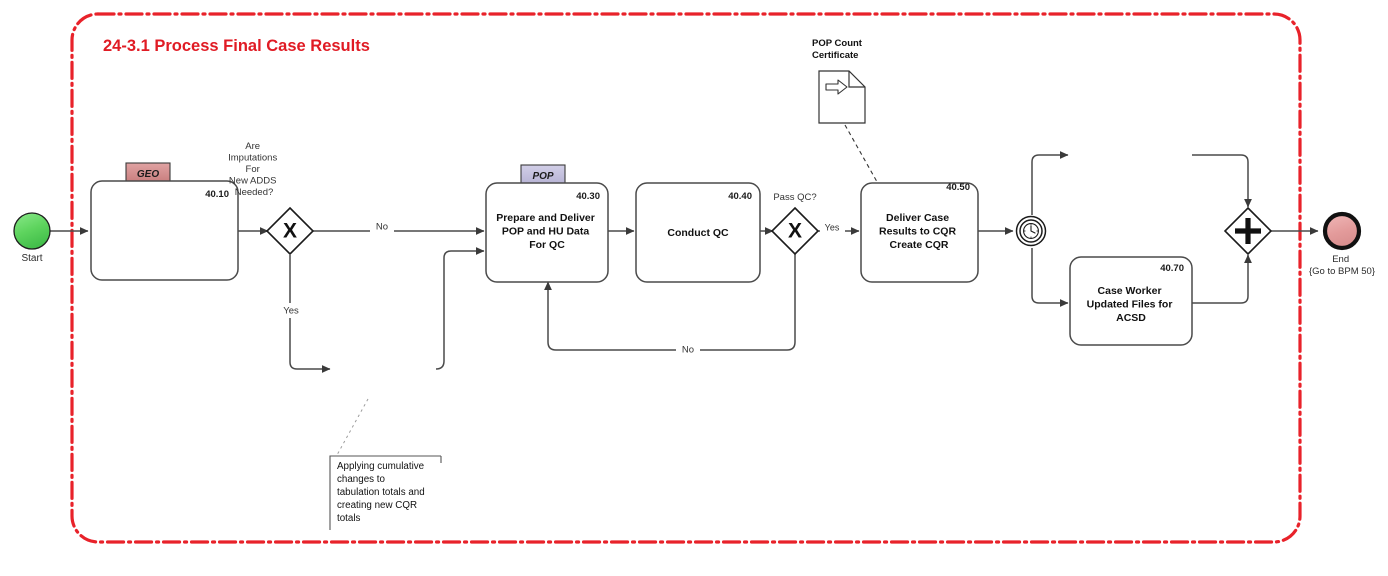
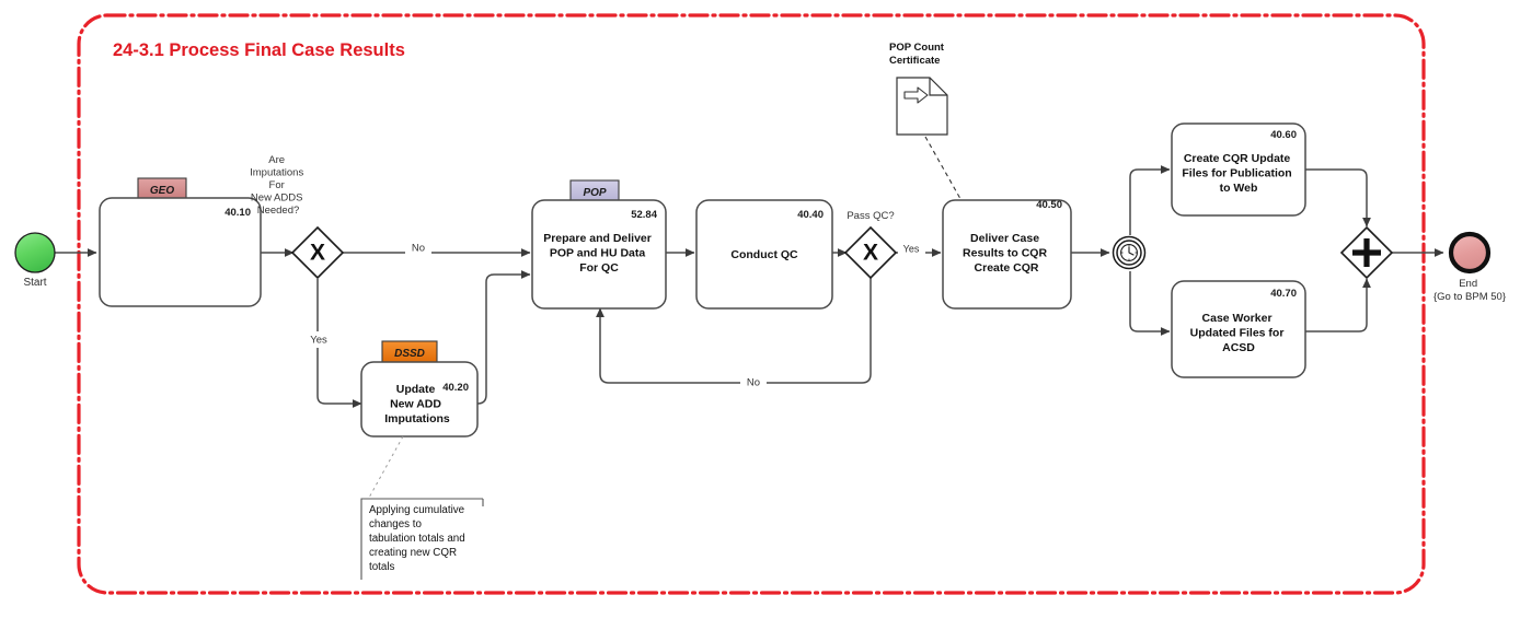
  24-3.1 Process Final Case Results
  No
  Yes
  Yes
  No
  Start
  GEO
  40.10
  Are Imputations For New ADDS Needed?
  X
+ DSSD
+ 40.20
+ Update New ADD Imputations
  Applying cumulative changes to tabulation totals and creating new CQR totals
  POP
- 40.30
+ 52.84
  Prepare and Deliver POP and HU Data For QC
  40.40
  Conduct QC
  Pass QC?
  X
  POP Count Certificate
  40.50
  Deliver Case Results to CQR Create CQR
+ 40.60
+ Create CQR Update Files for Publication to Web
  40.70
  Case Worker Updated Files for ACSD
  End {Go to BPM 50}
